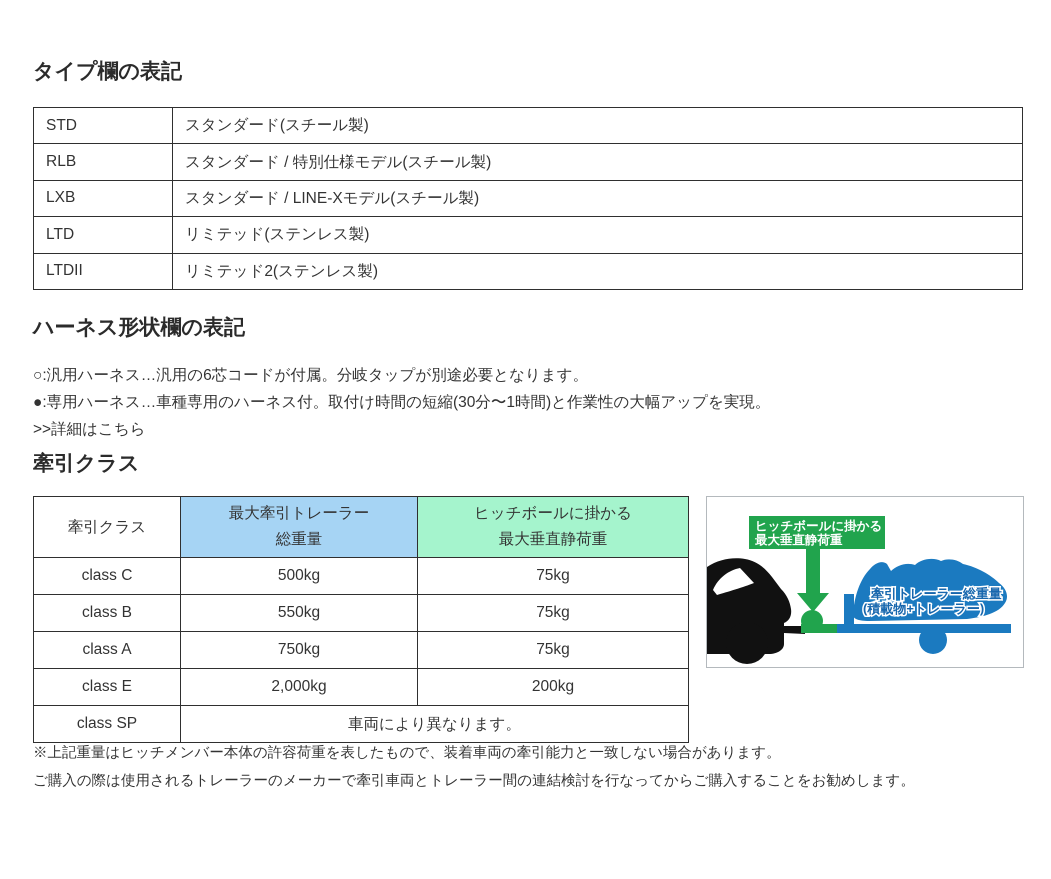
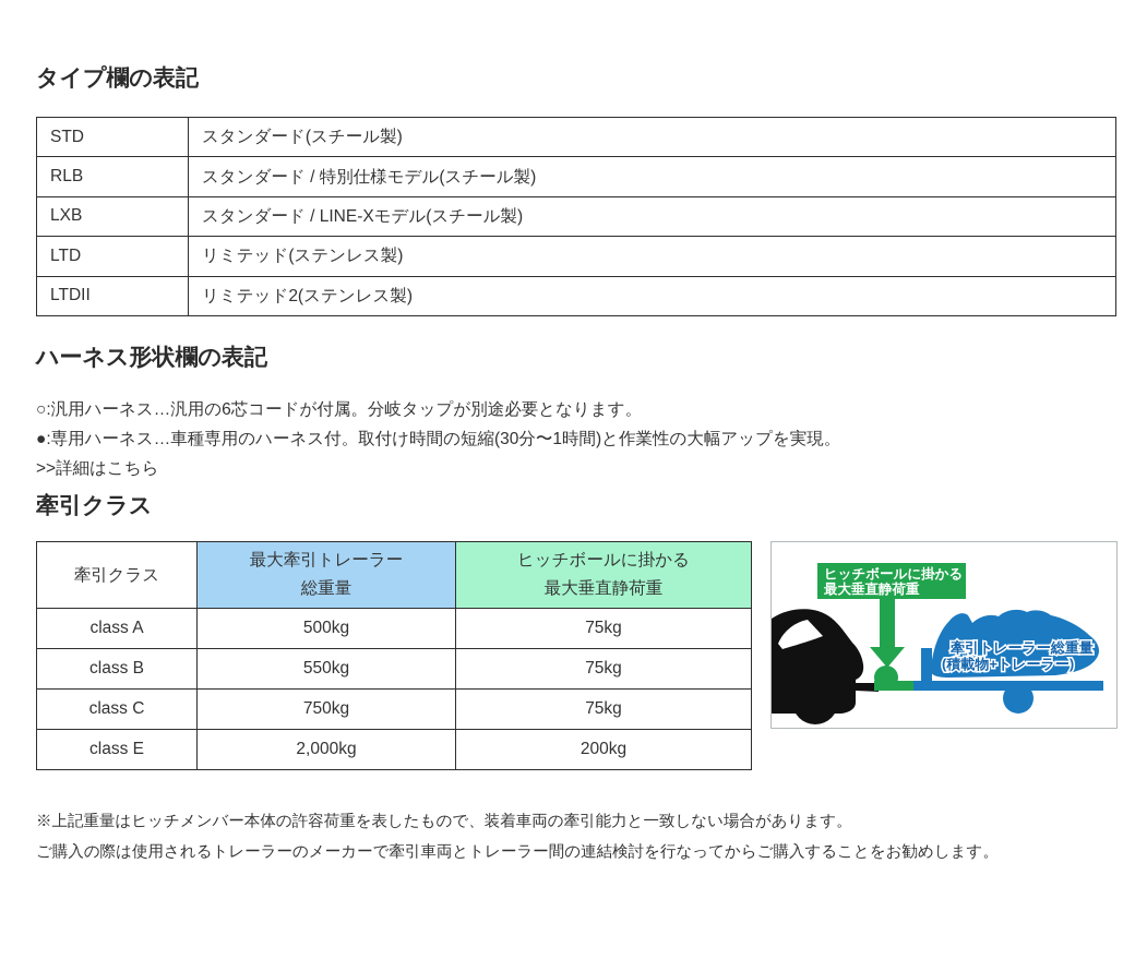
  タイプ欄の表記
  STD	スタンダード(スチール製)
  RLB	スタンダード / 特別仕様モデル(スチール製)
  LXB	スタンダード / LINE-Xモデル(スチール製)
  LTD	リミテッド(ステンレス製)
  LTDII	リミテッド2(ステンレス製)
  ハーネス形状欄の表記
  ○:汎用ハーネス…汎用の6芯コードが付属。分岐タップが別途必要となります。
  ●:専用ハーネス…車種専用のハーネス付。取付け時間の短縮(30分〜1時間)と作業性の大幅アップを実現。
  >>詳細はこちら
  牽引クラス
  牽引クラス	最大牽引トレーラー 総重量	ヒッチボールに掛かる 最大垂直静荷重
- class C	500kg	75kg
+ class A	500kg	75kg
  class B	550kg	75kg
- class A	750kg	75kg
+ class C	750kg	75kg
  class E	2,000kg	200kg
- class SP	車両により異なります。
  ヒッチボールに掛かる
  最大垂直静荷重
  牽引トレーラー総重量
  (積載物+トレーラー)
  ※上記重量はヒッチメンバー本体の許容荷重を表したもので、装着車両の牽引能力と一致しない場合があります。
  ご購入の際は使用されるトレーラーのメーカーで牽引車両とトレーラー間の連結検討を行なってからご購入することをお勧めします。
